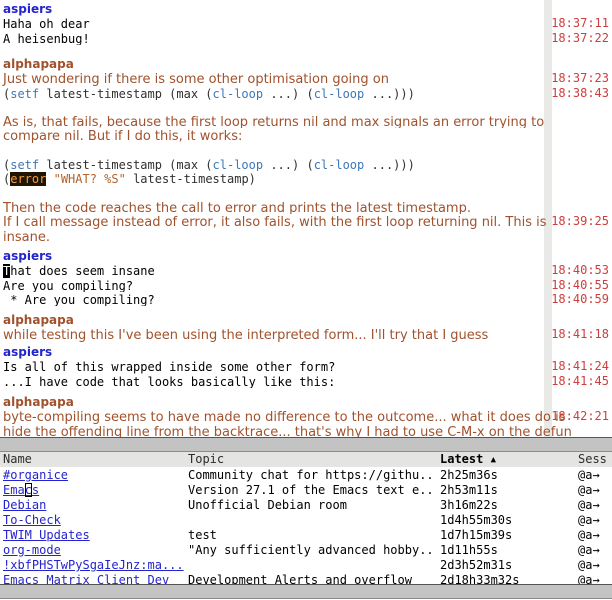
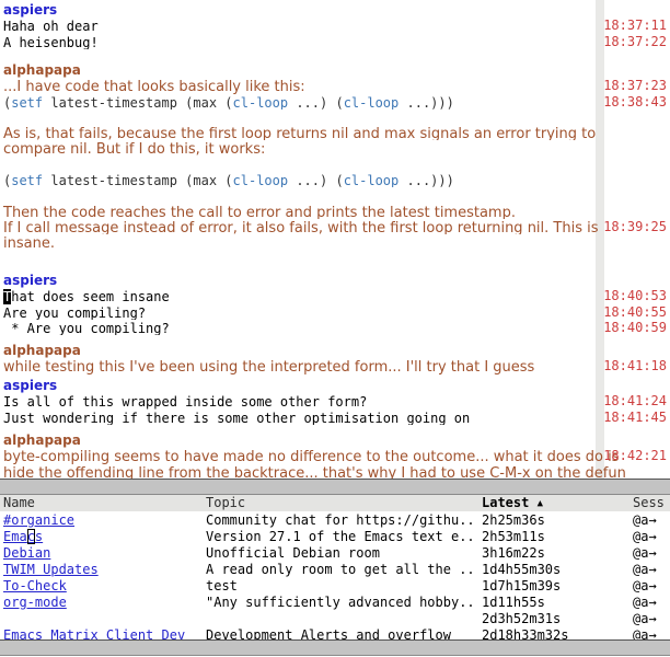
  aspiers
  Haha oh dear
  18:37:11
  A heisenbug!
  18:37:22
  alphapapa
- Just wondering if there is some other optimisation going on
+ ...I have code that looks basically like this:
  18:37:23
  (setf latest-timestamp (max (cl-loop ...) (cl-loop ...)))
  18:38:43
  As is, that fails, because the first loop returns nil and max signals an error trying to
  compare nil. But if I do this, it works:
  (setf latest-timestamp (max (cl-loop ...) (cl-loop ...)))
- (error "WHAT? %S" latest-timestamp)
  Then the code reaches the call to error and prints the latest timestamp.
  If I call message instead of error, it also fails, with the first loop returning nil. This is
  18:39:25
  insane.
  aspiers
  That does seem insane
  18:40:53
  Are you compiling?
  18:40:55
  * Are you compiling?
  18:40:59
  alphapapa
  while testing this I've been using the interpreted form... I'll try that I guess
  18:41:18
  aspiers
  Is all of this wrapped inside some other form?
  18:41:24
- ...I have code that looks basically like this:
+ Just wondering if there is some other optimisation going on
  18:41:45
  alphapapa
  byte-compiling seems to have made no difference to the outcome... what it does do is
  18:42:21
  hide the offending line from the backtrace... that's why I had to use C-M-x on the defun
  Name
  Topic
  Latest ▲
  Sess
  #organice
  Community chat for https://githu..
  2h25m36s
  @a→
  Emacs
  Version 27.1 of the Emacs text e..
  2h53m11s
  @a→
  Debian
  Unofficial Debian room
  3h16m22s
  @a→
- To-Check
+ TWIM Updates
+ A read only room to get all the ..
  1d4h55m30s
  @a→
- TWIM Updates
+ To-Check
  test
  1d7h15m39s
  @a→
  org-mode
  "Any sufficiently advanced hobby..
  1d11h55s
  @a→
- !xbfPHSTwPySgaIeJnz:ma...
  2d3h52m31s
  @a→
  Emacs Matrix Client Dev
  Development Alerts and overflow
  2d18h33m32s
  @a→
